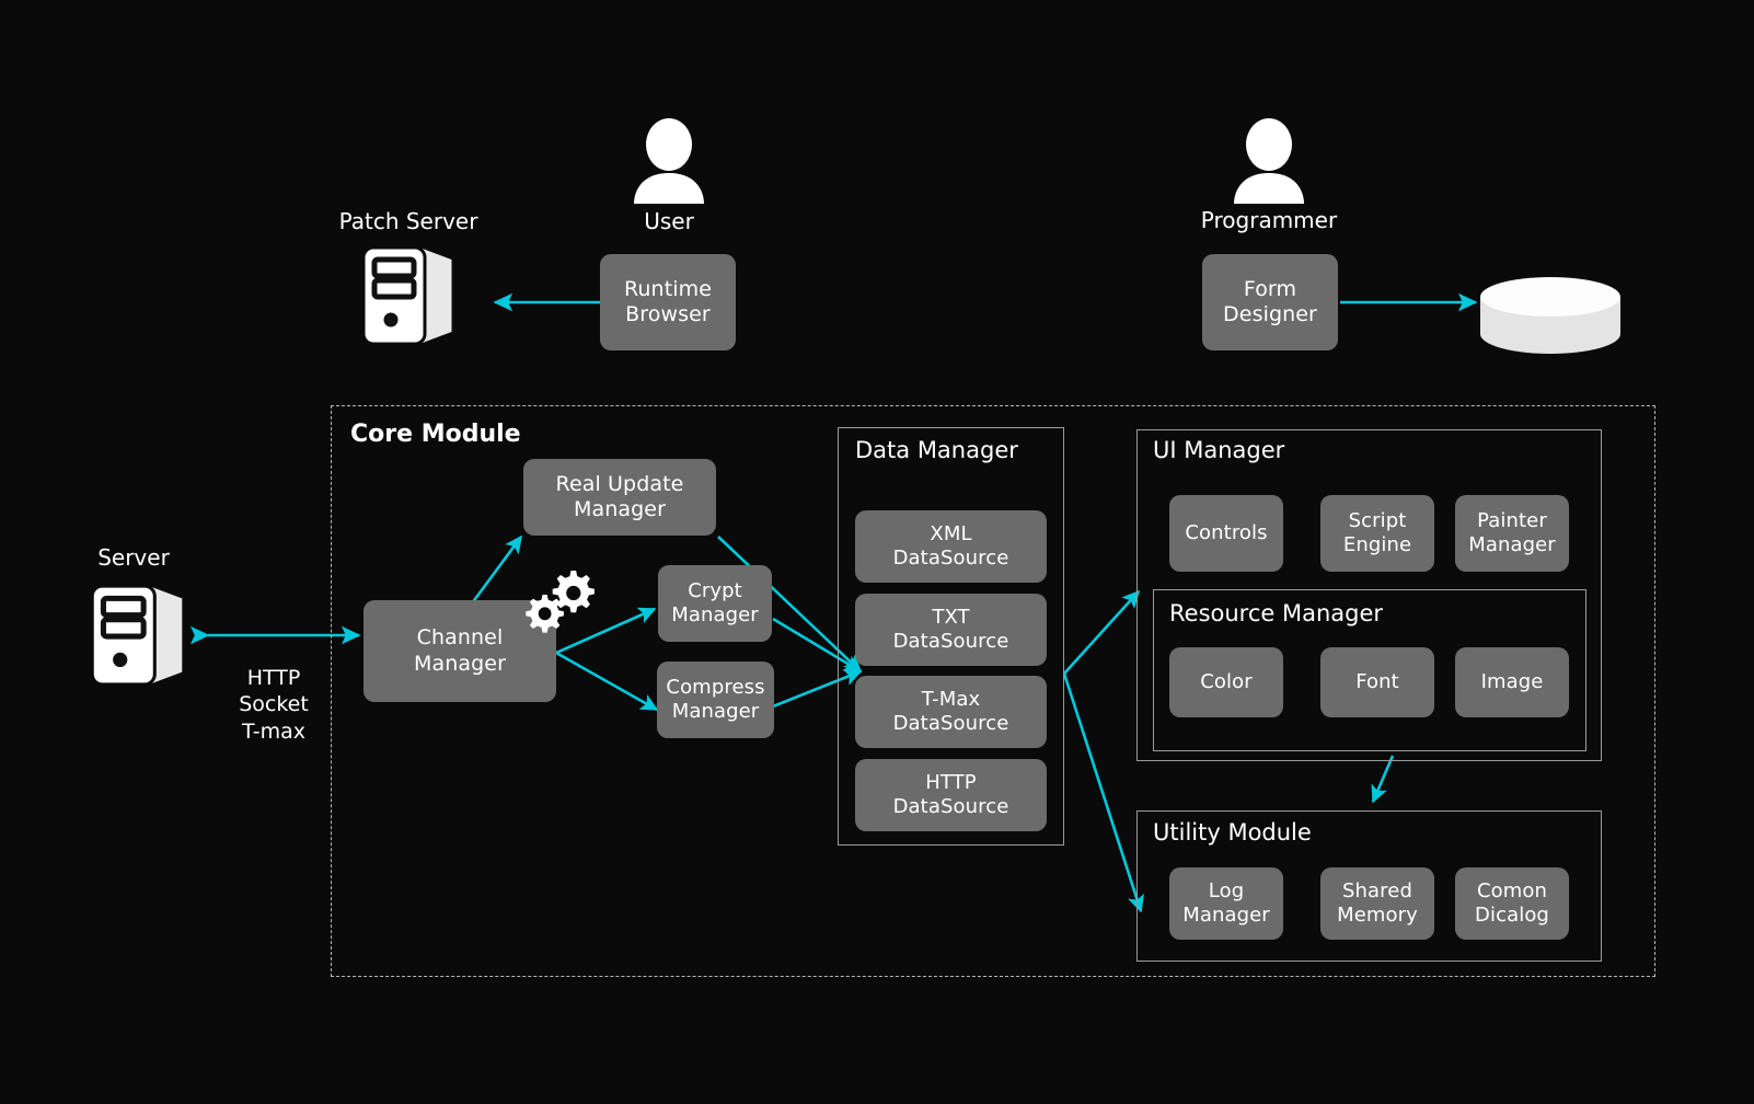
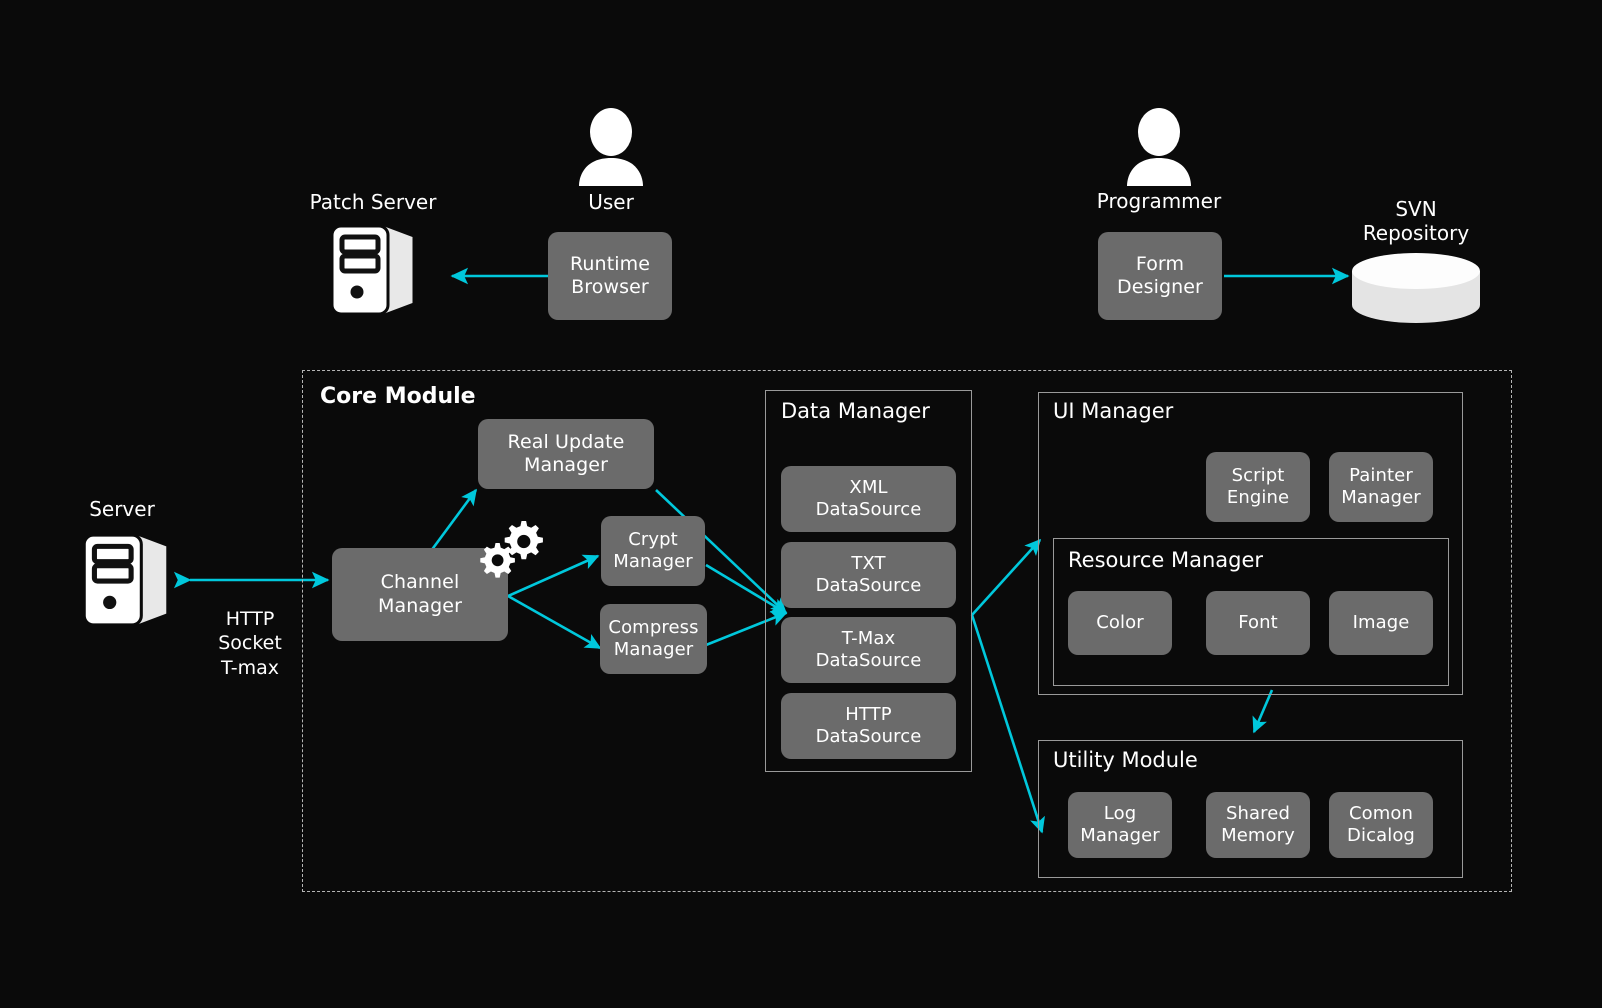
  Patch Server
  User
  Runtime
  Browser
  Programmer
  Form
  Designer
+ SVN
+ Repository
  Server
  HTTP
  Socket
  T-max
  Core Module
  Channel
  Manager
  Real Update
  Manager
  Crypt
  Manager
  Compress
  Manager
  Data Manager
  XML
  DataSource
  TXT
  DataSource
  T-Max
  DataSource
  HTTP
  DataSource
  UI Manager
- Controls
  Script
  Engine
  Painter
  Manager
  Resource Manager
  Color
  Font
  Image
  Utility Module
  Log
  Manager
  Shared
  Memory
  Comon
  Dicalog
